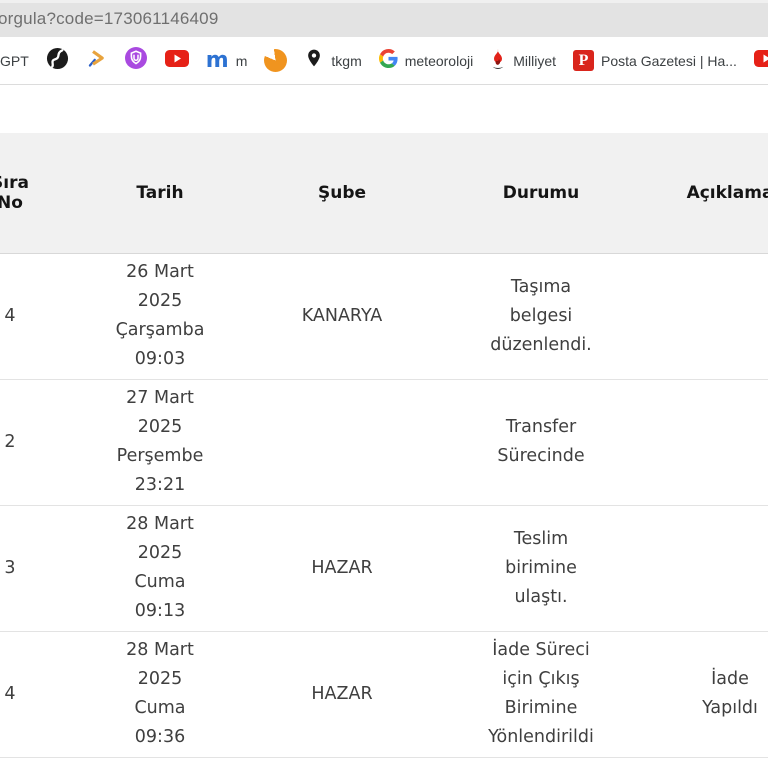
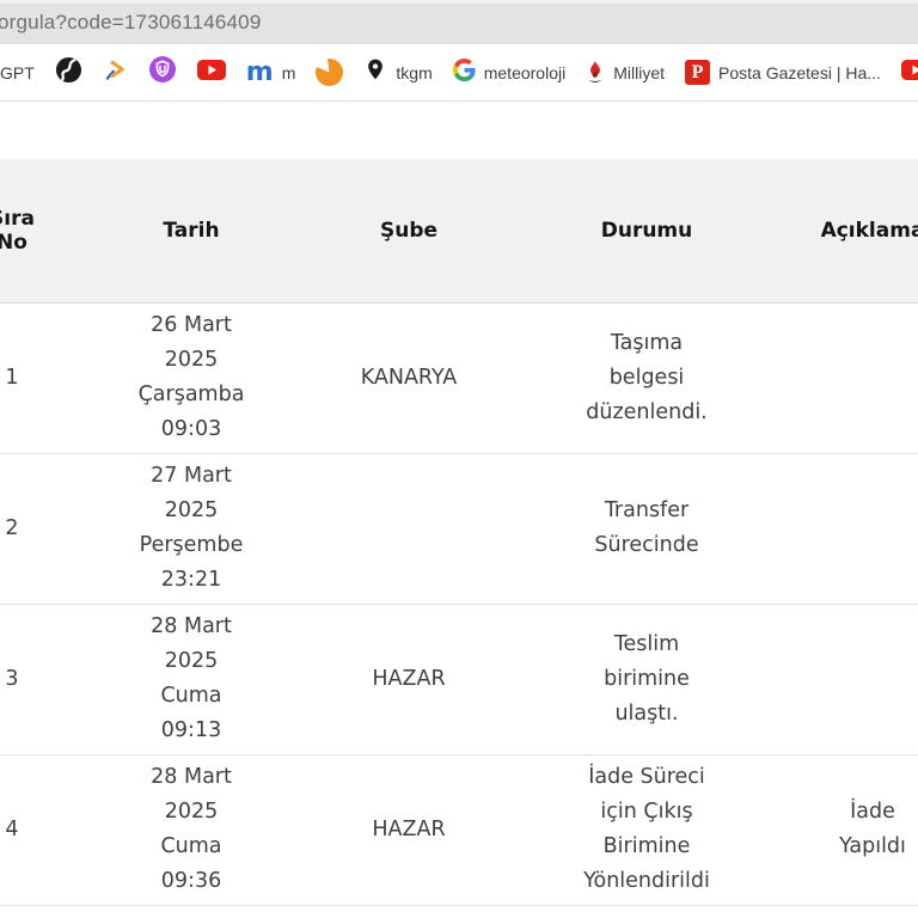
  orgula?code=173061146409
  GPT
  m
  m
  tkgm
  meteoroloji
  Milliyet
  P
  Posta Gazetesi | Ha...
  ıra No	Tarih	Şube	Durumu	Açıklam
- 4	26 Mart 2025 Çarşamba 09:03	KANARYA	Taşıma belgesi düzenlendi.
+ 1	26 Mart 2025 Çarşamba 09:03	KANARYA	Taşıma belgesi düzenlendi.
  2	27 Mart 2025 Perşembe 23:21		Transfer Sürecinde
  3	28 Mart 2025 Cuma 09:13	HAZAR	Teslim birimine ulaştı.
  4	28 Mart 2025 Cuma 09:36	HAZAR	İade Süreci için Çıkış Birimine Yönlendirildi	İade Yapıldı
